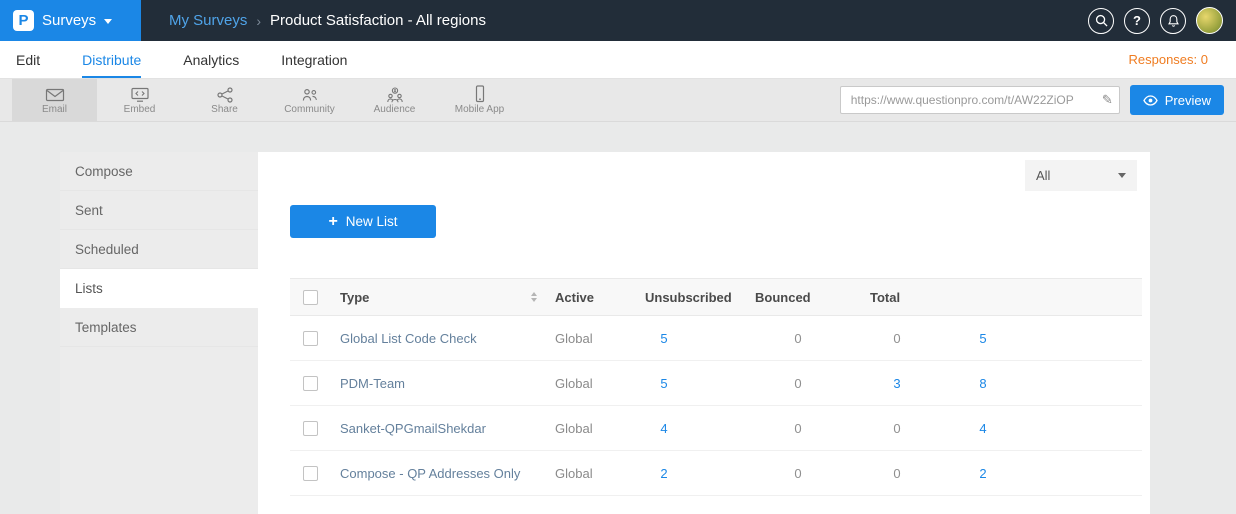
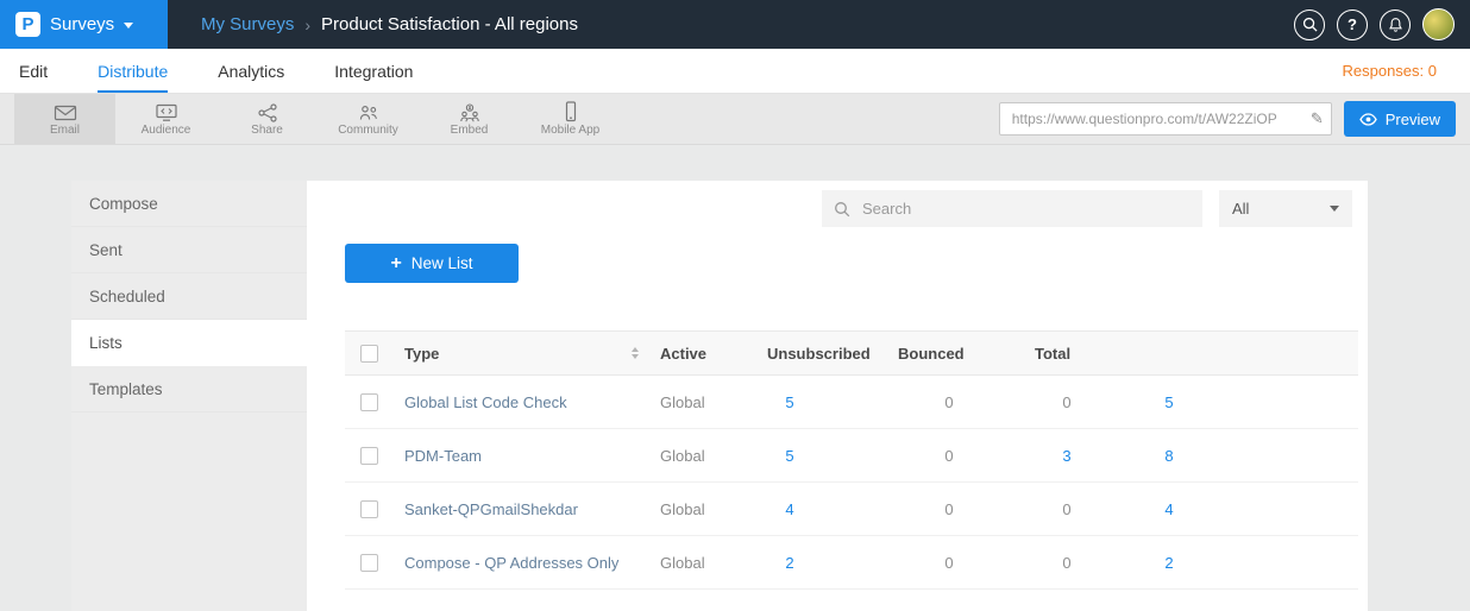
  P
  Surveys
  My Surveys
  ›
  Product Satisfaction - All regions
  ?
  Edit
  Distribute
  Analytics
  Integration
  Responses: 0
  Email
- Embed
+ Audience
  Share
  Community
- Audience
+ Embed
  Mobile App
  https://www.questionpro.com/t/AW22ZiOP
  ✎
  Preview
  Compose
  Sent
  Scheduled
  Lists
  Templates
+ Search
  All
  +
  New List
  Type
  Active
  Unsubscribed
  Bounced
  Total
  Global List Code Check
  Global
  5
  0
  0
  5
  PDM-Team
  Global
  5
  0
  3
  8
  Sanket-QPGmailShekdar
  Global
  4
  0
  0
  4
  Compose - QP Addresses Only
  Global
  2
  0
  0
  2
